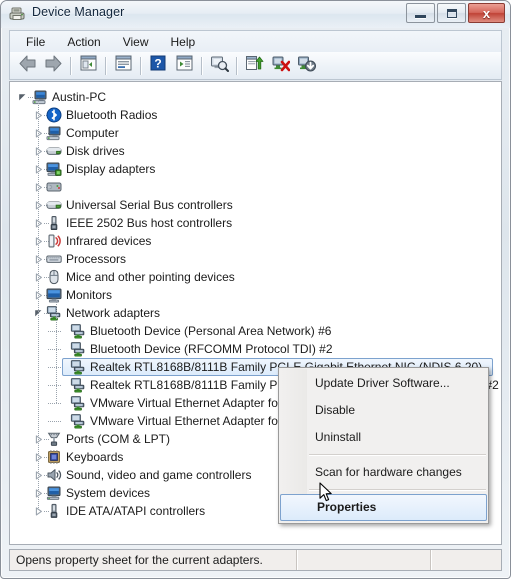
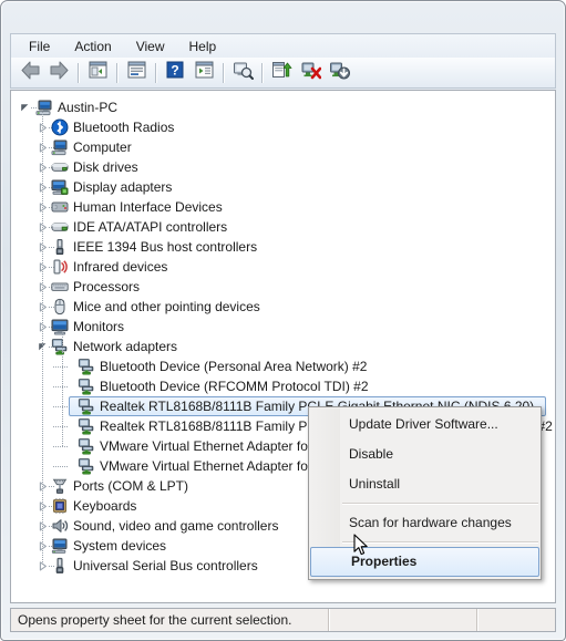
- Device Manager
- x
  File
  Action
  View
  Help
  ?
  Austin-PC
  Bluetooth Radios
  Computer
  Disk drives
  Display adapters
+ Human Interface Devices
- Universal Serial Bus controllers
+ IDE ATA/ATAPI controllers
- IEEE 2502 Bus host controllers
+ IEEE 1394 Bus host controllers
  Infrared devices
  Processors
  Mice and other pointing devices
  Monitors
  Network adapters
- Bluetooth Device (Personal Area Network) #6
+ Bluetooth Device (Personal Area Network) #2
  Bluetooth Device (RFCOMM Protocol TDI) #2
  VMware Virtual Ethernet Adapter fo
  VMware Virtual Ethernet Adapter fo
  Ports (COM & LPT)
  Keyboards
  Sound, video and game controllers
  System devices
- IDE ATA/ATAPI controllers
+ Universal Serial Bus controllers
  Update Driver Software...
  Disable
  Uninstall
  Scan for hardware changes
  Properties
- Opens property sheet for the current adapters.
+ Opens property sheet for the current selection.
